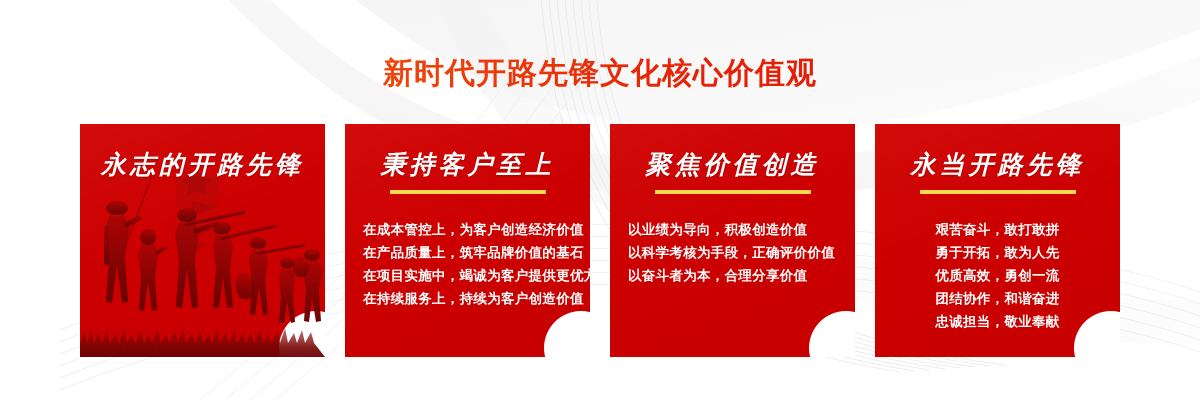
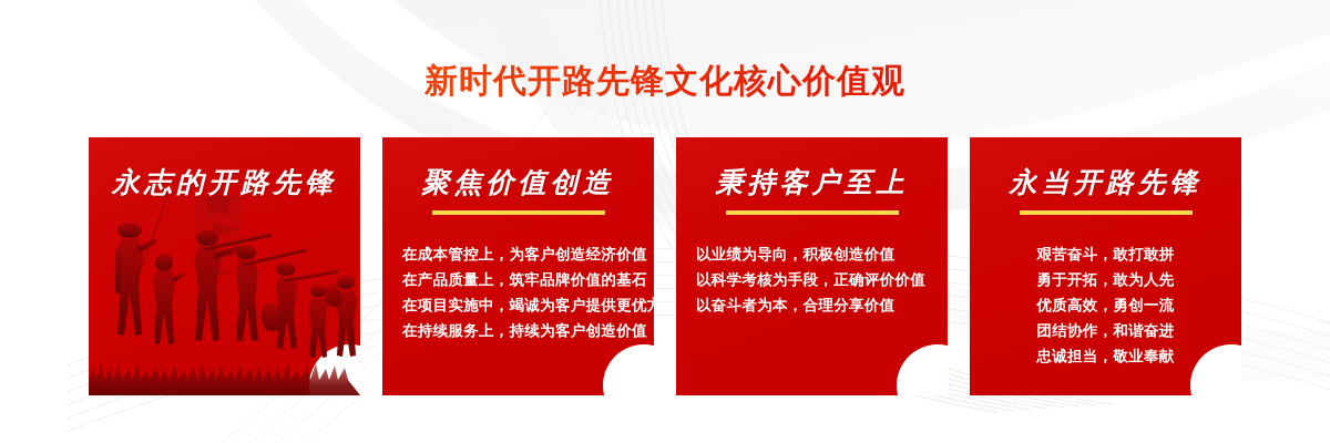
  新时代开路先锋文化核心价值观
  永志的开路先锋
- 秉持客户至上
+ 聚焦价值创造
  在成本管控上，为客户创造经济价值
  在产品质量上，筑牢品牌价值的基石
  在项目实施中，竭诚为客户提供更优
  在持续服务上，持续为客户创造价值
- 聚焦价值创造
+ 秉持客户至上
  以业绩为导向，积极创造价值
  以科学考核为手段，正确评价价值
  以奋斗者为本，合理分享价值
  永当开路先锋
  艰苦奋斗，敢打敢拼
  勇于开拓，敢为人先
  优质高效，勇创一流
  团结协作，和谐奋进
  忠诚担当，敬业奉献
